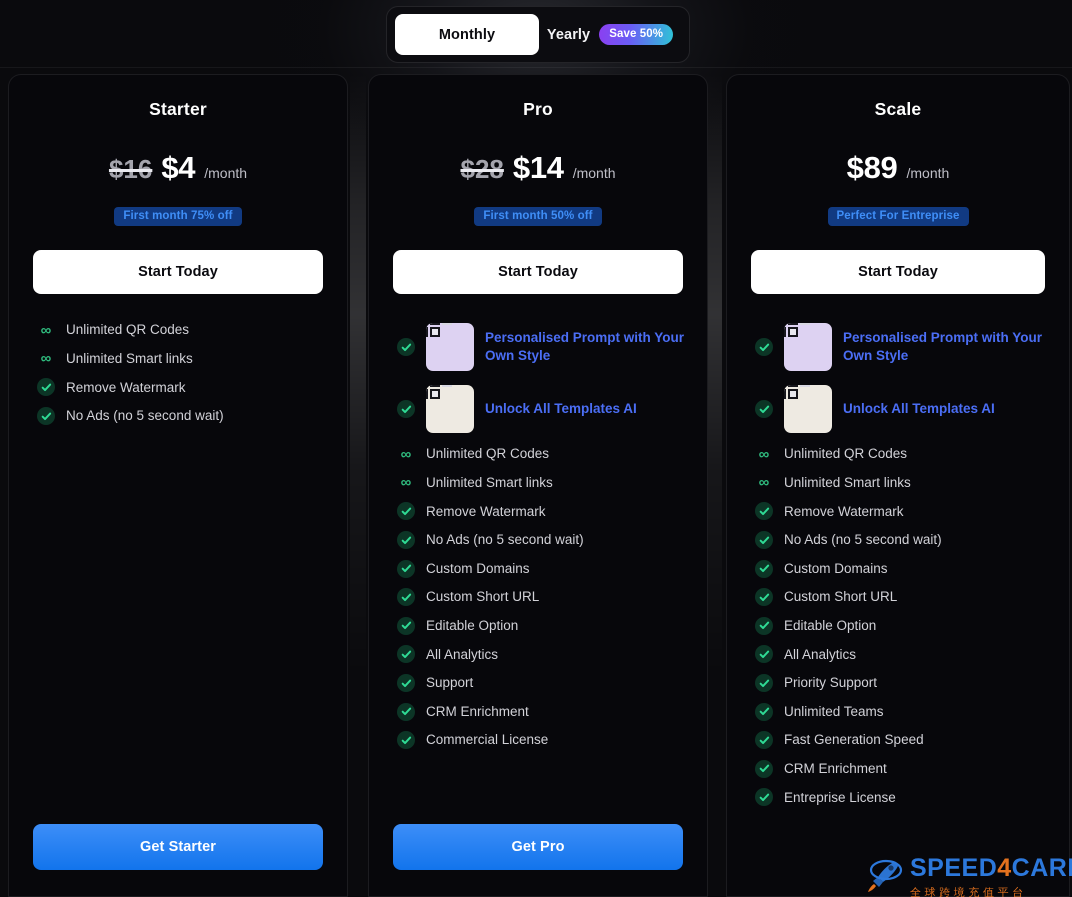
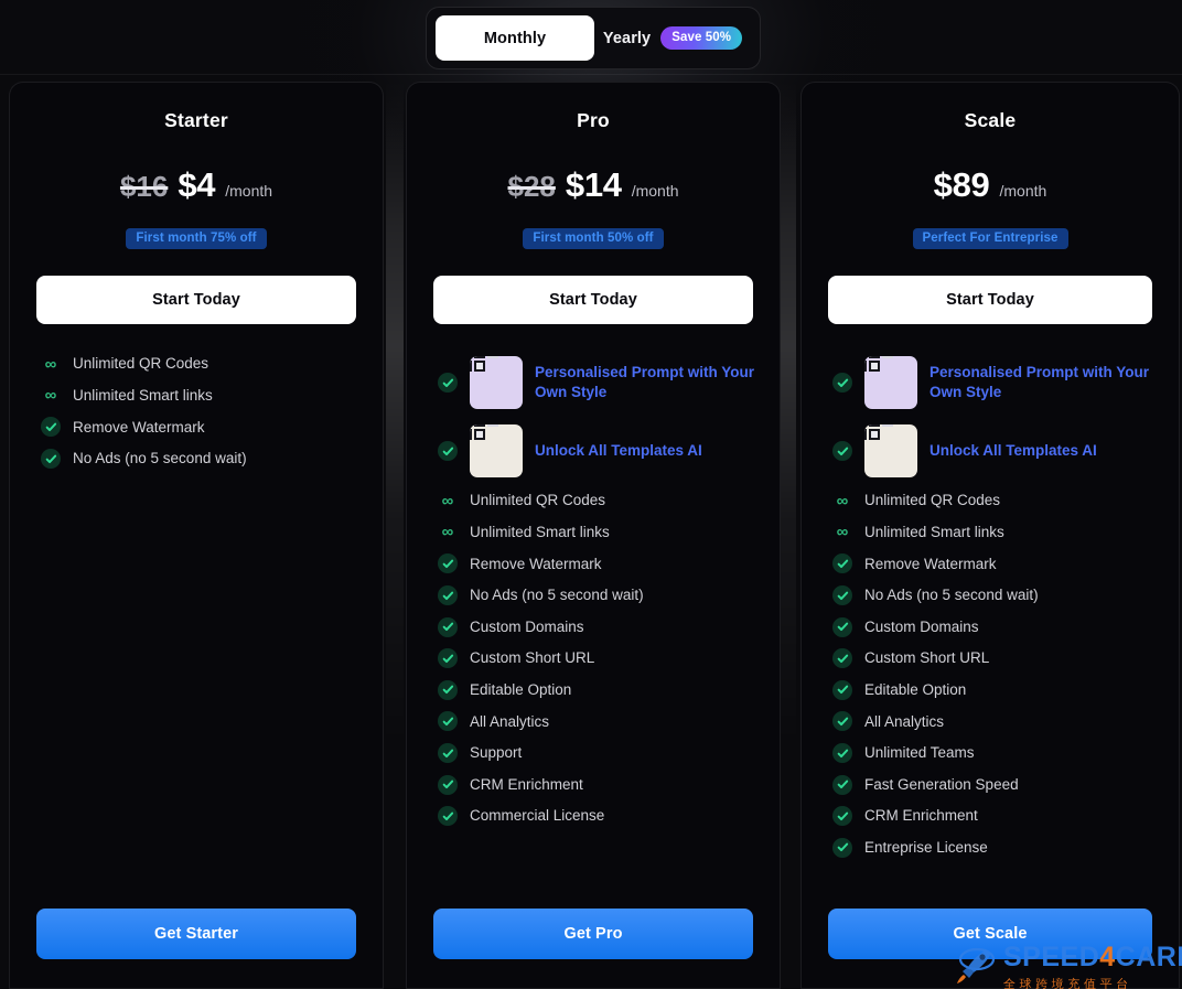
  Monthly
  Yearly
  Save 50%
  Starter
  $16
  $4
  /month
  First month 75% off
  Start Today
  ∞
  Unlimited QR Codes
  ∞
  Unlimited Smart links
  Remove Watermark
  No Ads (no 5 second wait)
  Get Starter
  Pro
  $28
  $14
  /month
  First month 50% off
  Start Today
  Personalised Prompt with Your Own Style
  Unlock All Templates AI
  ∞
  Unlimited QR Codes
  ∞
  Unlimited Smart links
  Remove Watermark
  No Ads (no 5 second wait)
  Custom Domains
  Custom Short URL
  Editable Option
  All Analytics
  Support
  CRM Enrichment
  Commercial License
  Get Pro
  Scale
  $89
  /month
  Perfect For Entreprise
  Start Today
  Personalised Prompt with Your Own Style
  Unlock All Templates AI
  ∞
  Unlimited QR Codes
  ∞
  Unlimited Smart links
  Remove Watermark
  No Ads (no 5 second wait)
  Custom Domains
  Custom Short URL
  Editable Option
  All Analytics
- Priority Support
  Unlimited Teams
  Fast Generation Speed
  CRM Enrichment
  Entreprise License
+ Get Scale
  SPEED4CAR
  全球跨境充值平台
